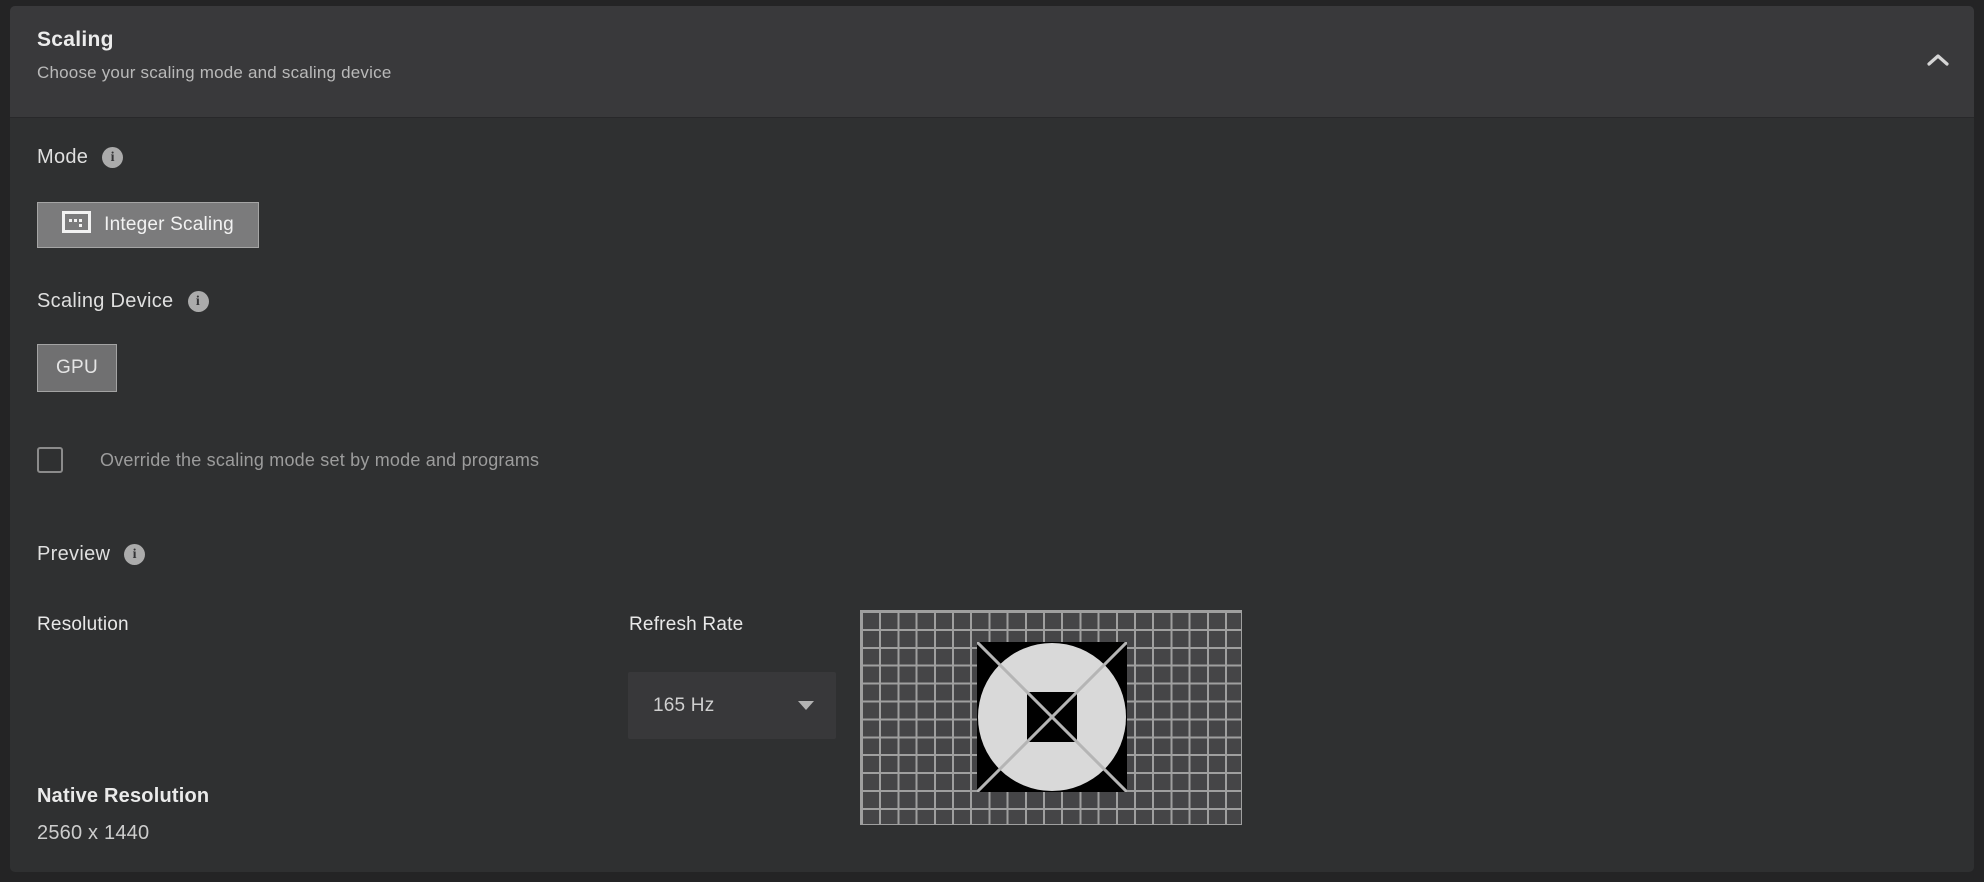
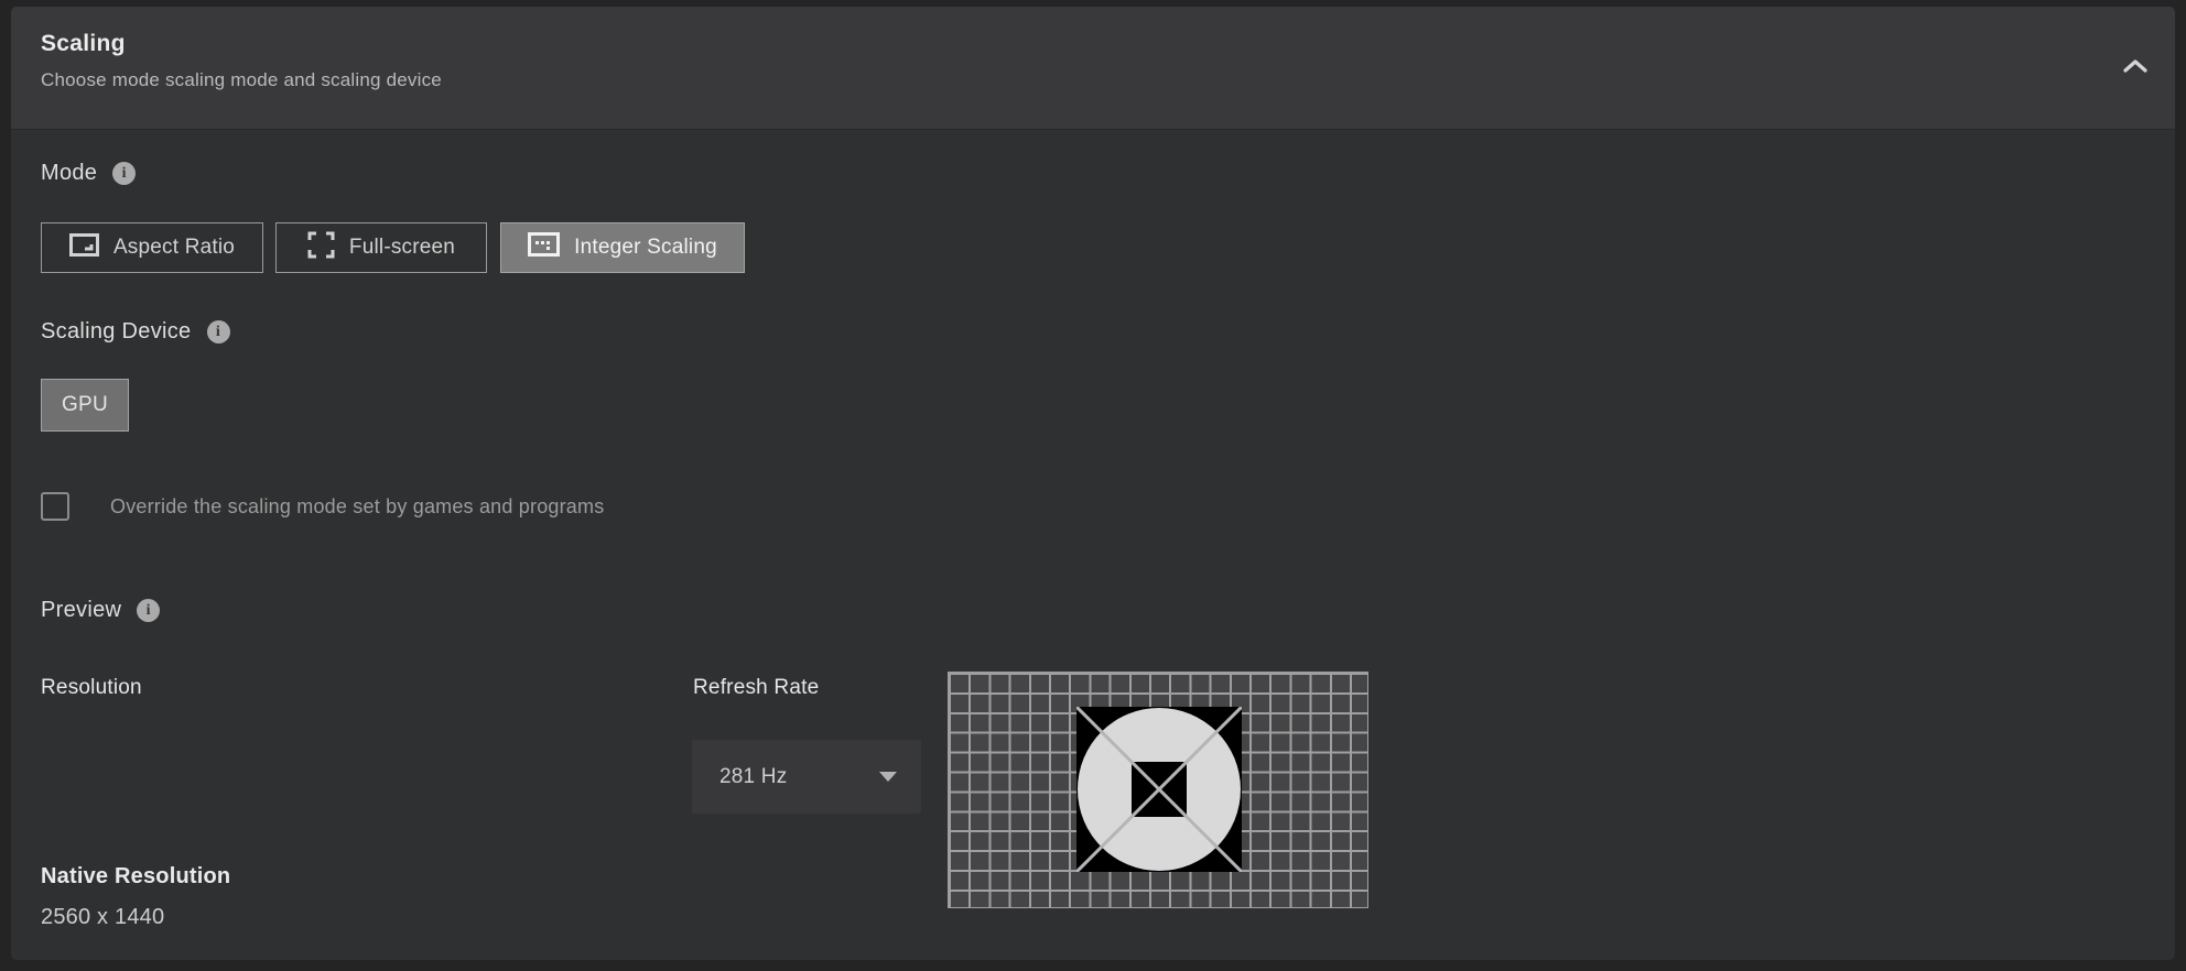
  Scaling
- Choose your scaling mode and scaling device
+ Choose mode scaling mode and scaling device
  Mode
  i
+ Aspect Ratio
+ Full-screen
  Integer Scaling
  Scaling Device
  i
  GPU
- Override the scaling mode set by mode and programs
+ Override the scaling mode set by games and programs
  Preview
  i
  Resolution
  Refresh Rate
- 165 Hz
+ 281 Hz
  Native Resolution
  2560 x 1440
